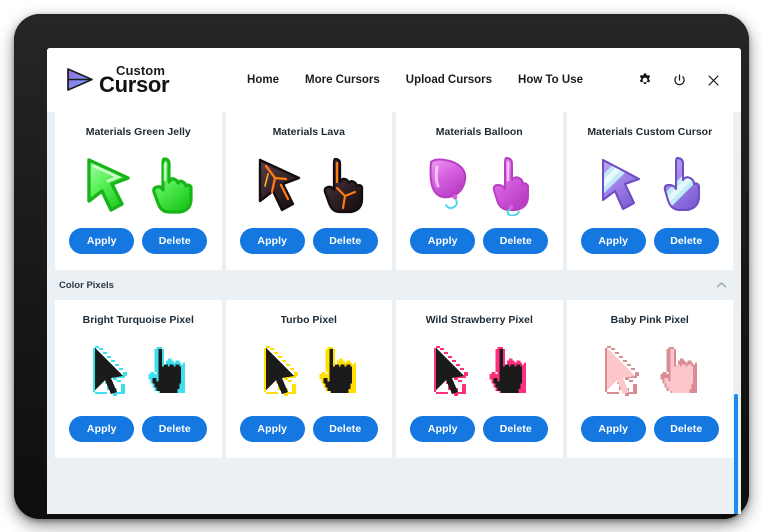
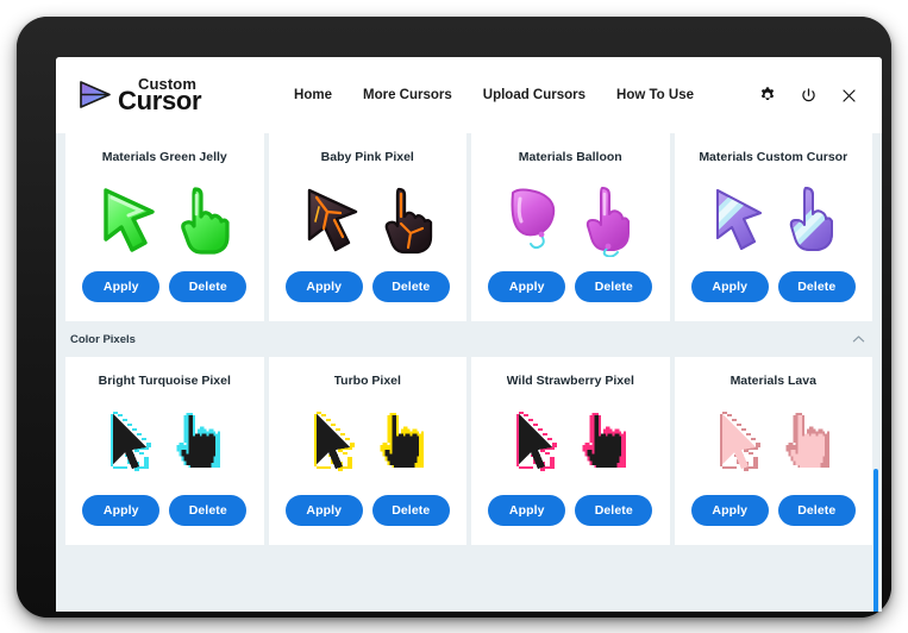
  Custom
  Cursor
  Home
  More Cursors
  Upload Cursors
  How To Use
  Materials Green Jelly
  Apply
  Delete
- Materials Lava
+ Baby Pink Pixel
  Apply
  Delete
  Materials Balloon
  Apply
  Delete
  Materials Custom Cursor
  Apply
  Delete
  Color Pixels
  Bright Turquoise Pixel
  Apply
  Delete
  Turbo Pixel
  Apply
  Delete
  Wild Strawberry Pixel
  Apply
  Delete
- Baby Pink Pixel
+ Materials Lava
  Apply
  Delete
